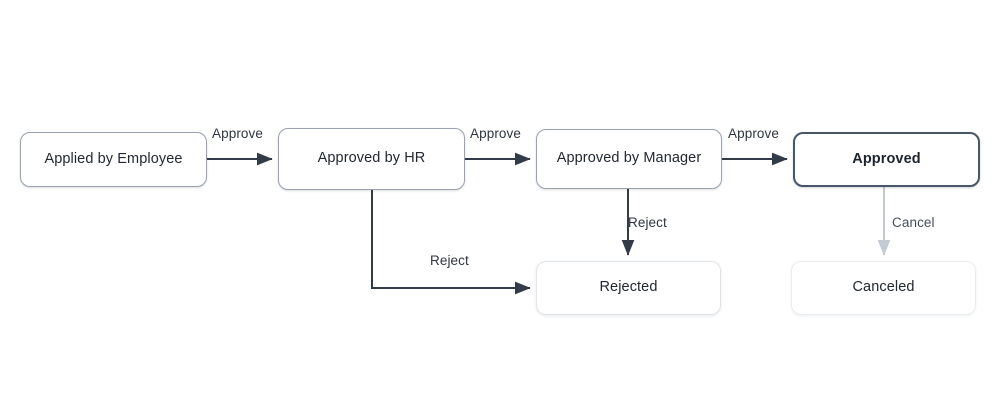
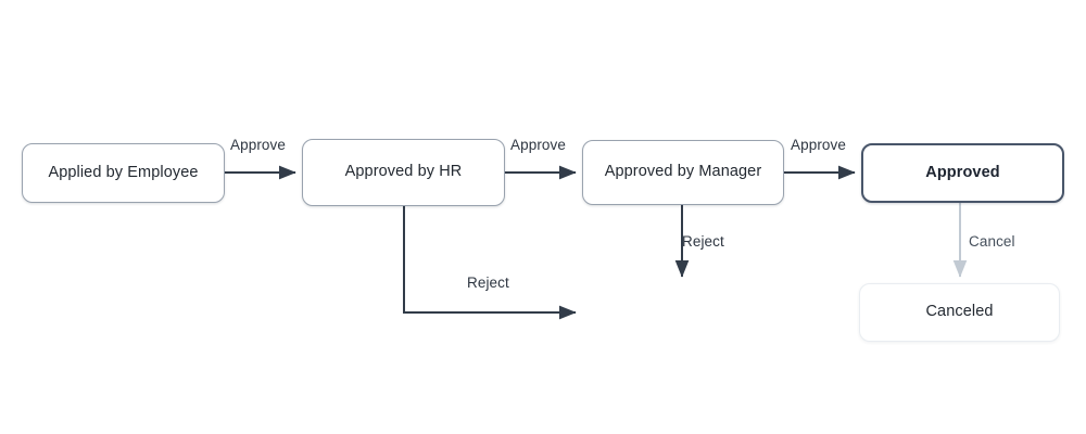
  Applied by Employee
  Approved by HR
  Approved by Manager
  Approved
- Rejected
  Canceled
  Approve
  Approve
  Approve
  Reject
  Reject
  Cancel
